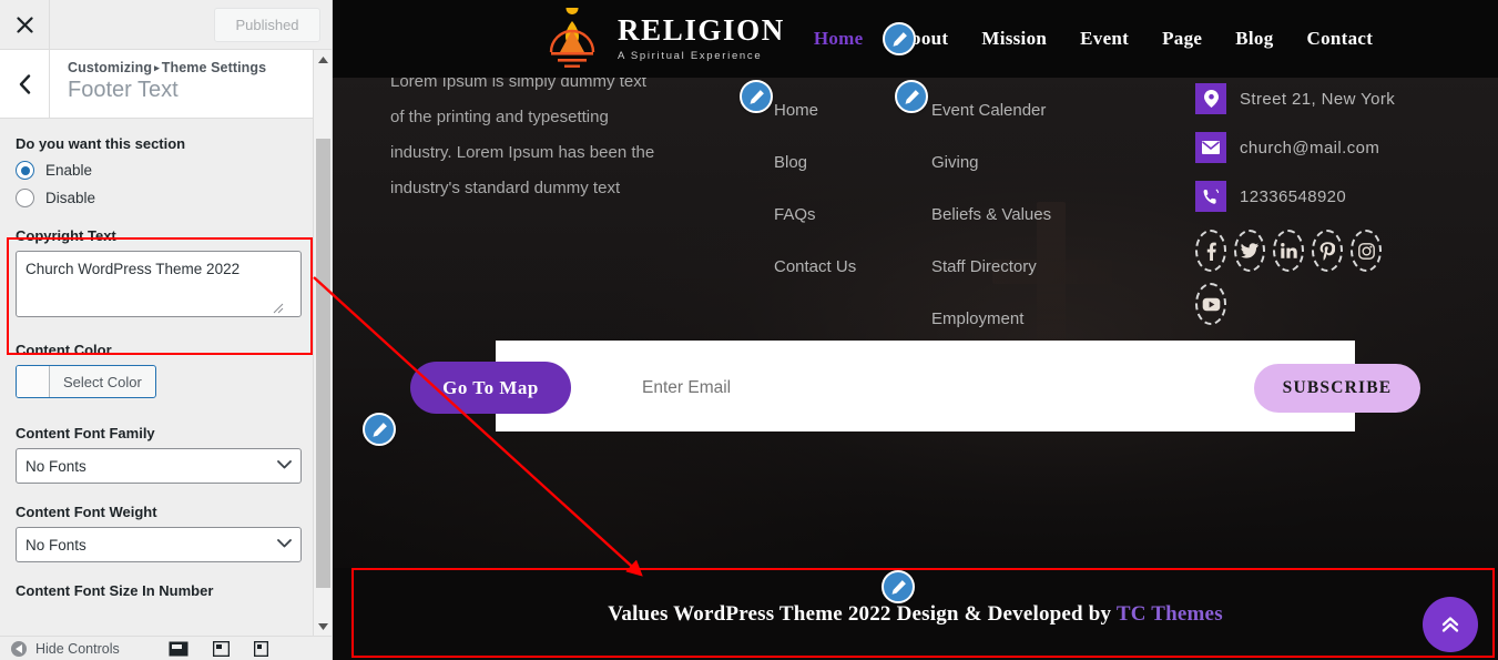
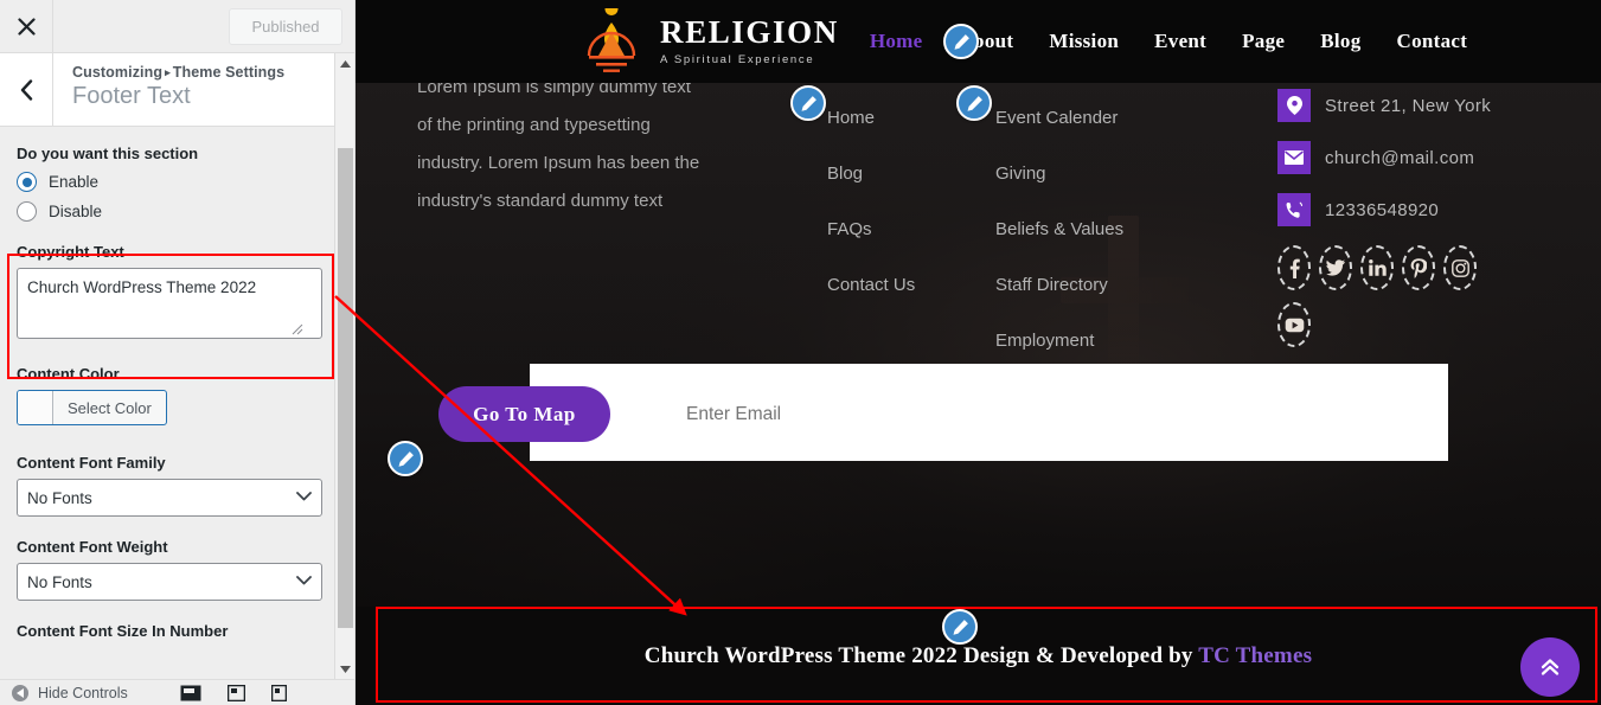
  Published
  Customizing ▸ Theme Settings
  Footer Text
  Do you want this section
  Enable
  Disable
  Copyright Text
  Church WordPress Theme 2022
  Content Color
  Select Color
  Content Font Family
  No Fonts
  Content Font Weight
  No Fonts
  Content Font Size In Number
  Hide Controls
  RELIGION
  A Spiritual Experience
  Home
  Mission
  Event
  Page
  Blog
  Contact
  Lorem Ipsum is simply dummy text of the printing and typesetting industry. Lorem Ipsum has been the industry's standard dummy text
  Home
  Blog
  FAQs
  Contact Us
  Event Calender
  Giving
  Beliefs & Values
  Staff Directory
  Employment
  Street 21, New York
  church@mail.com
  12336548920
  Go To Map
  Enter Email
- SUBSCRIBE
- Values WordPress Theme 2022 Design & Developed by TC Themes
+ Church WordPress Theme 2022 Design & Developed by TC Themes
